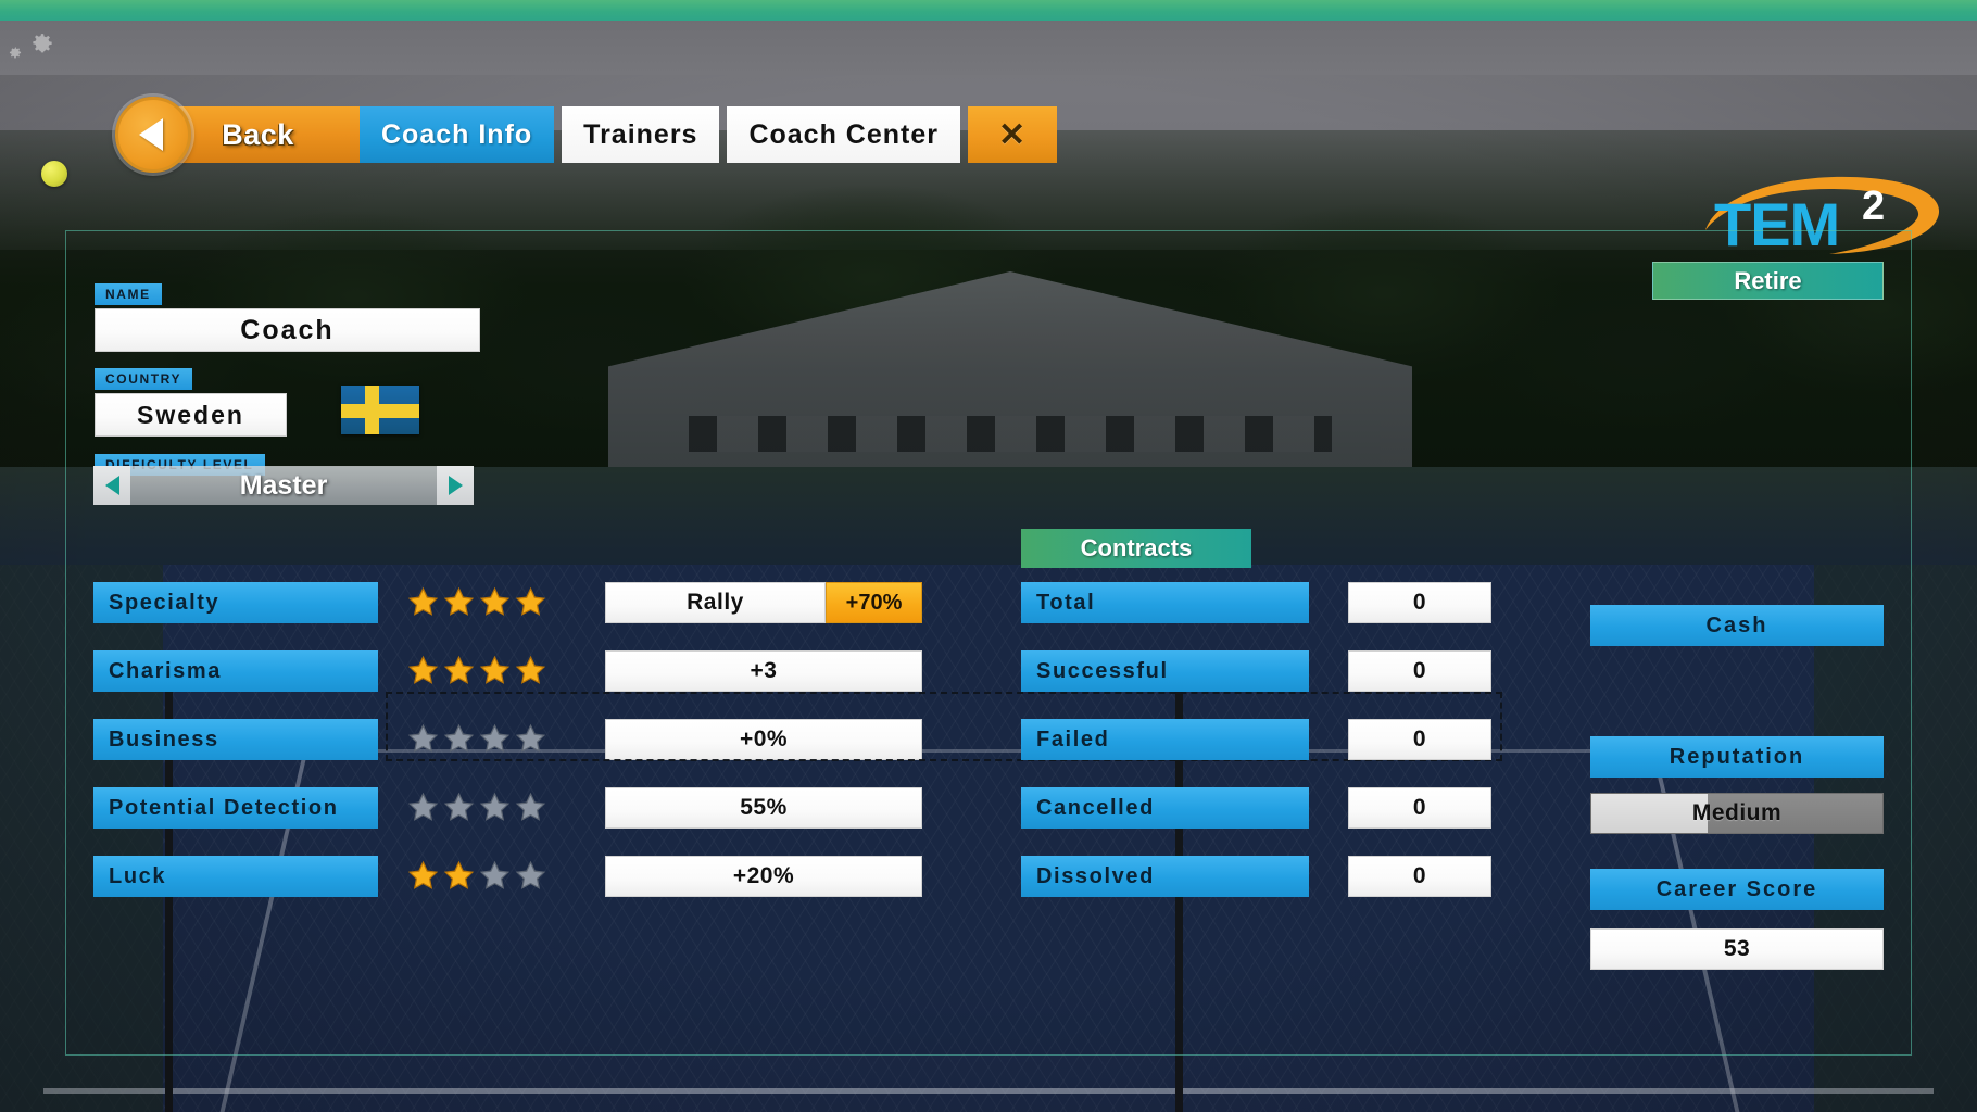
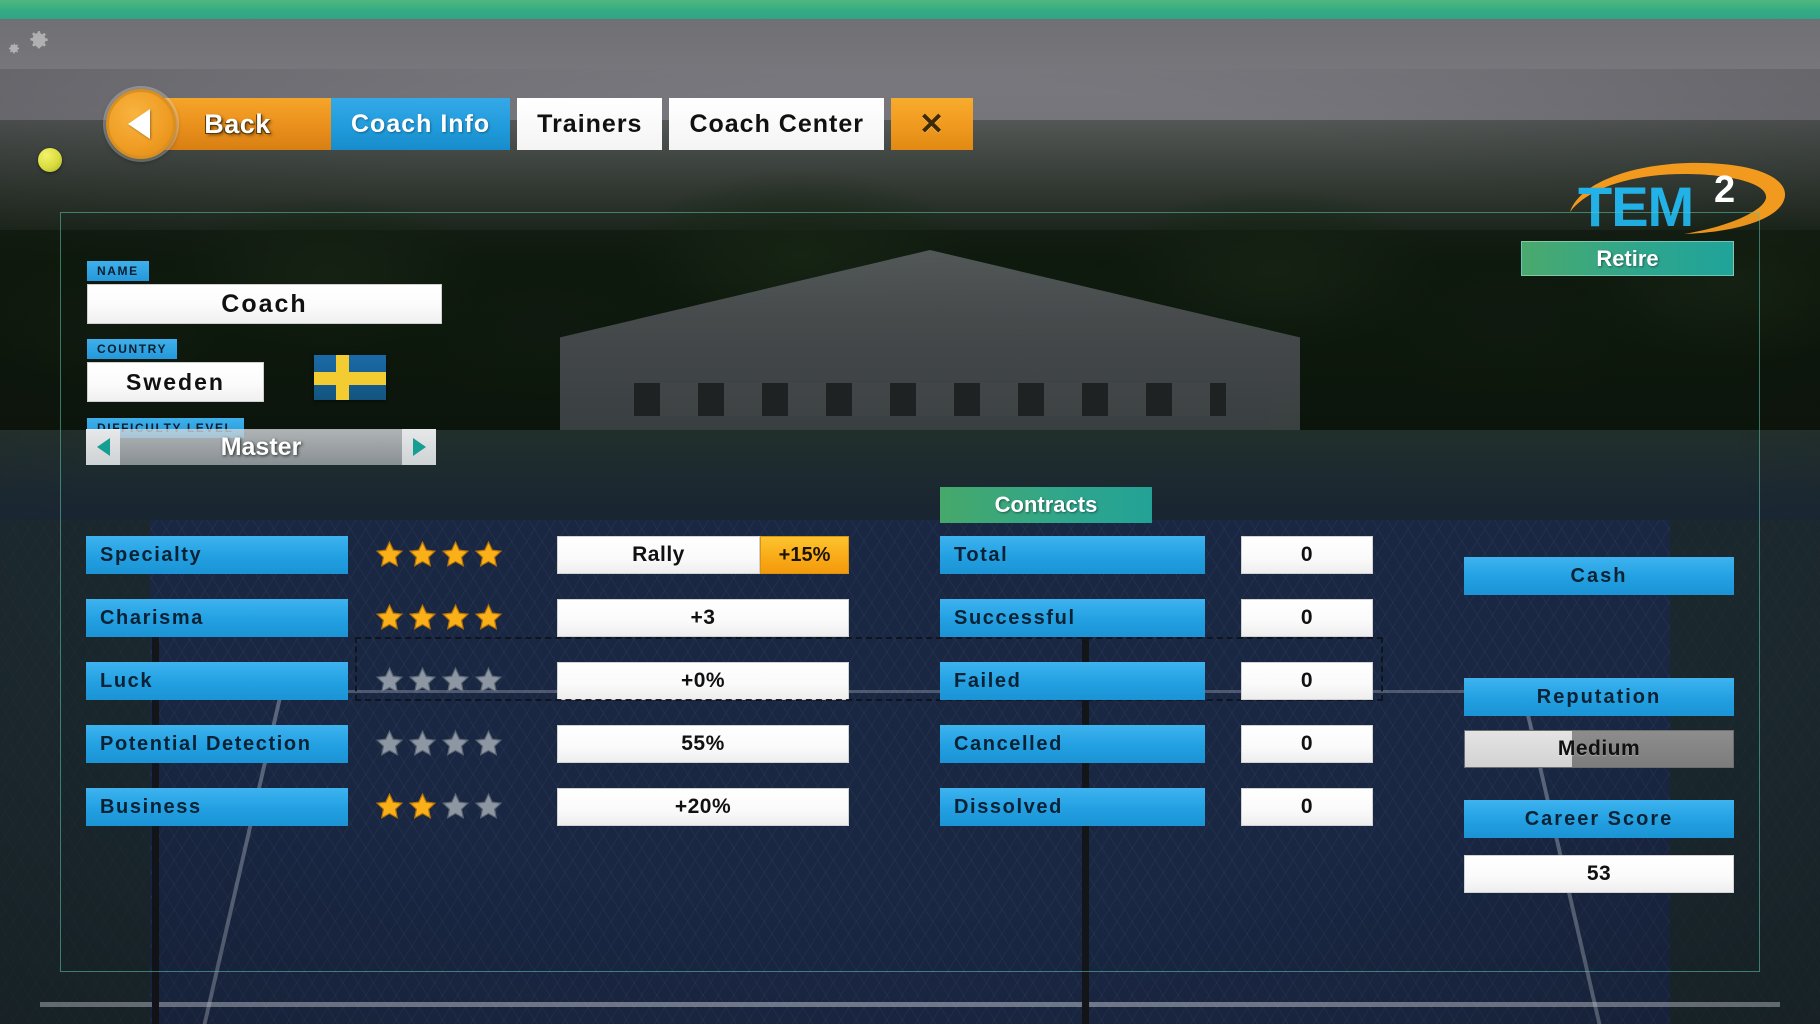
  Back
  Coach Info
  Trainers
  Coach Center
  ✕
  TEM
  2
  NAME
  Coach
  COUNTRY
  Sweden
  DIFFICULTY LEVEL
  Master
  Retire
  Contracts
  Specialty
  Rally
- +70%
+ +15%
  Charisma
  +3
- Business
+ Luck
  +0%
  Potential Detection
  55%
- Luck
+ Business
  +20%
  Total
  0
  Successful
  0
  Failed
  0
  Cancelled
  0
  Dissolved
  0
  Cash
  Reputation
  Medium
  Career Score
  53
